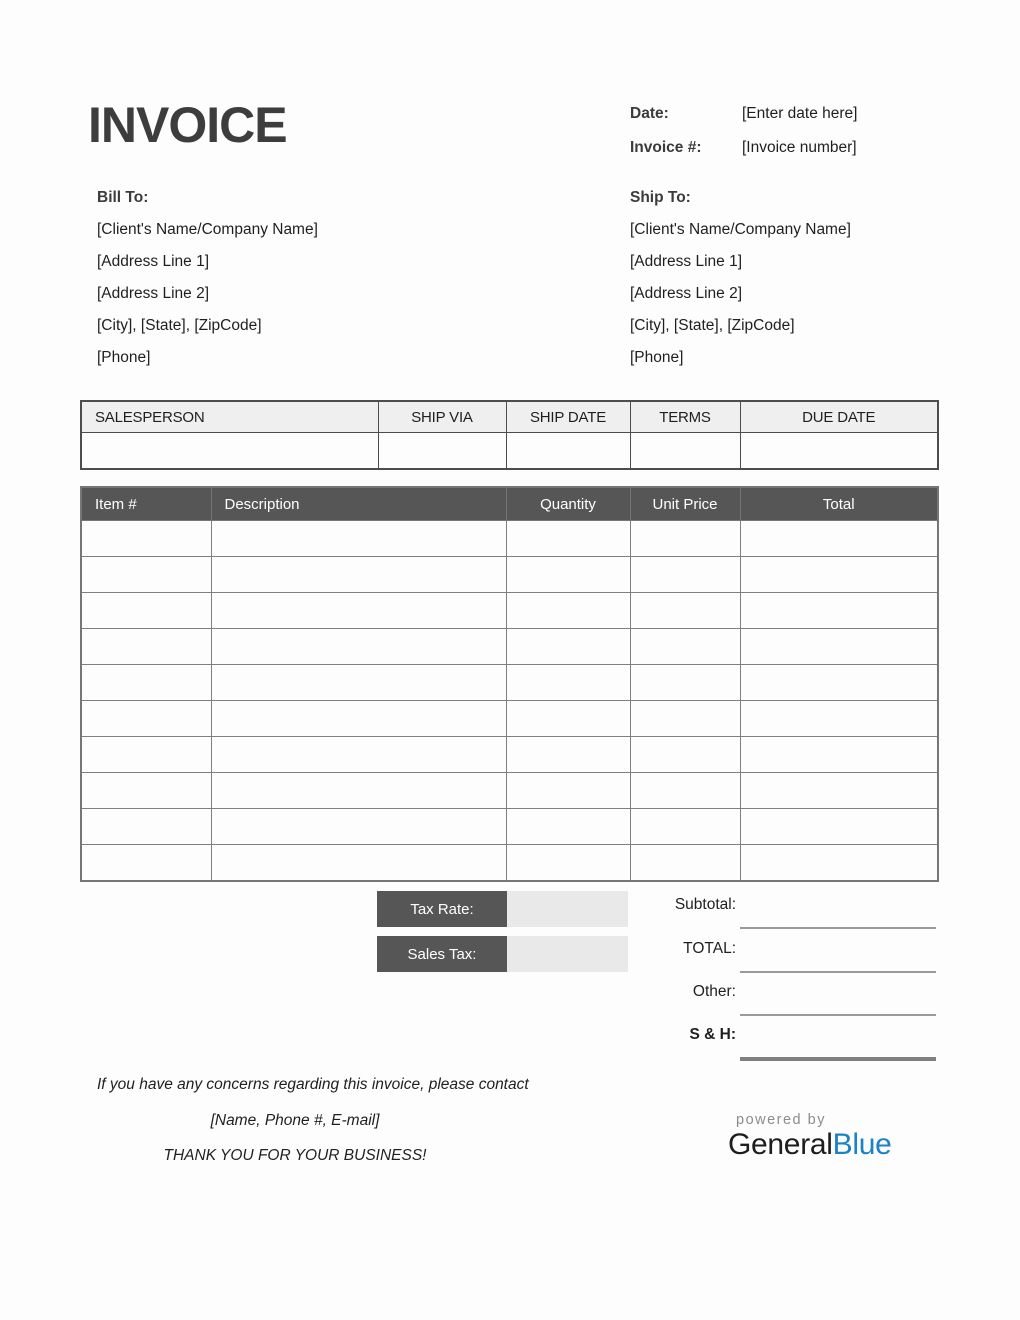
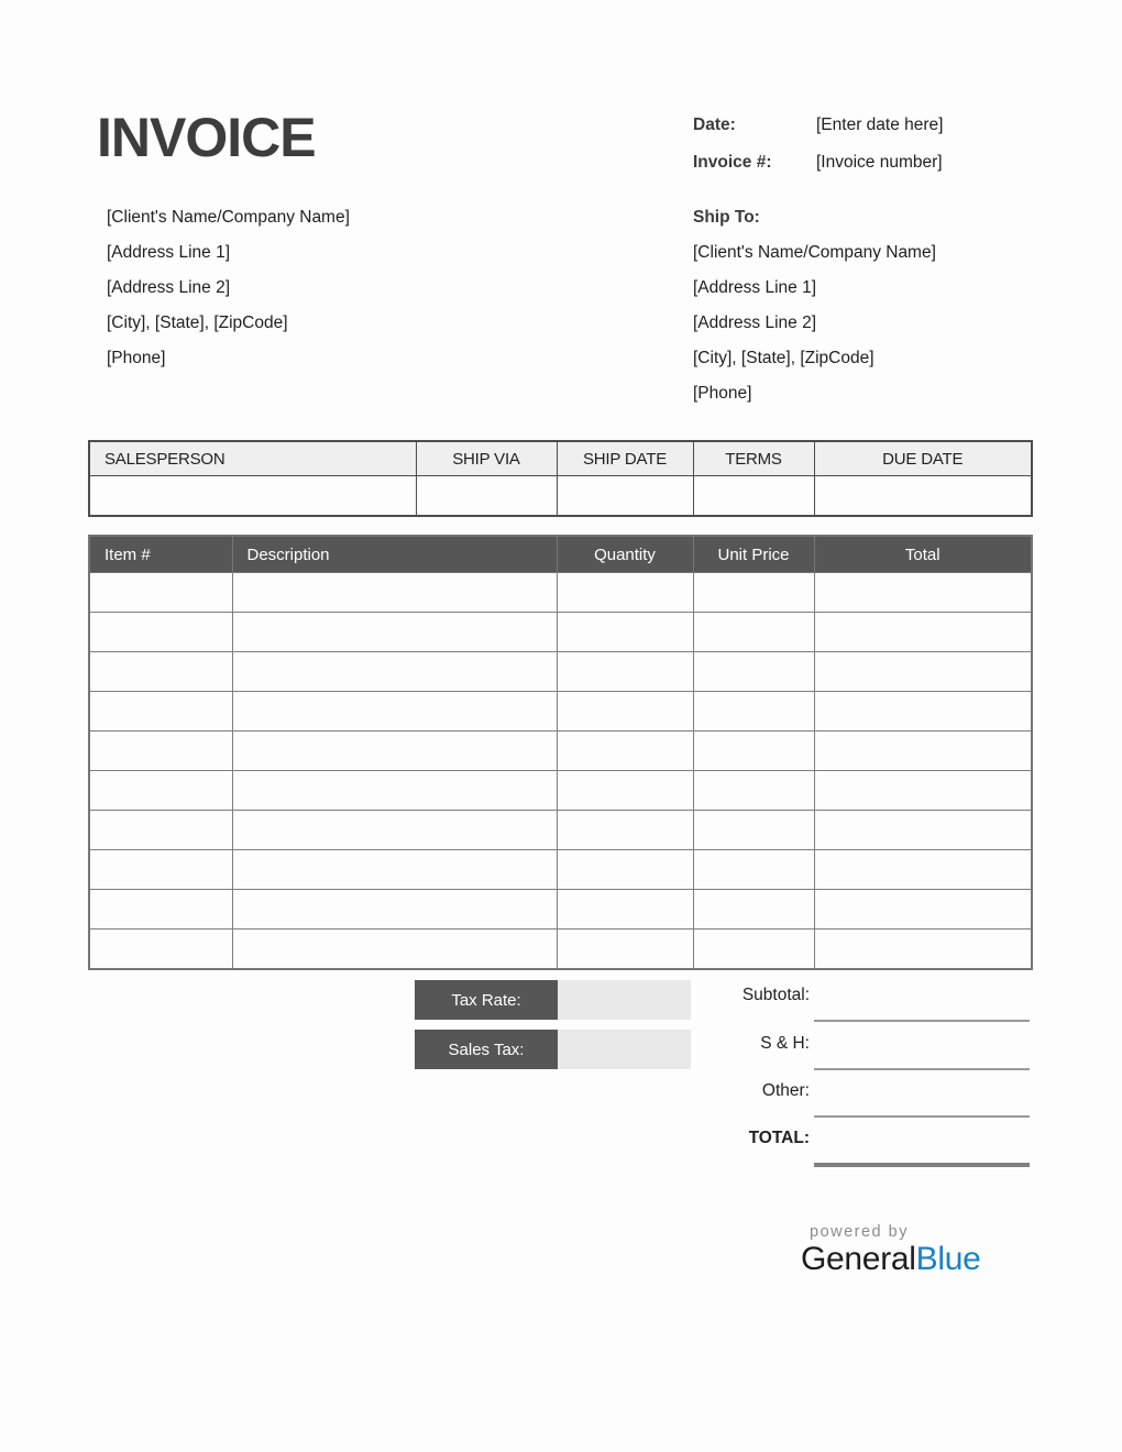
  INVOICE
  Date:
  [Enter date here]
  Invoice #:
  [Invoice number]
- Bill To:
  [Client's Name/Company Name]
  [Address Line 1]
  [Address Line 2]
  [City], [State], [ZipCode]
  [Phone]
  Ship To:
  [Client's Name/Company Name]
  [Address Line 1]
  [Address Line 2]
  [City], [State], [ZipCode]
  [Phone]
  SALESPERSON	SHIP VIA	SHIP DATE	TERMS	DUE DATE
  Item #	Description	Quantity	Unit Price	Total
  Tax Rate:
  Sales Tax:
  Subtotal:
- TOTAL:
+ S & H:
  Other:
- S & H:
+ TOTAL:
- If you have any concerns regarding this invoice, please contact
- [Name, Phone #, E-mail]
- THANK YOU FOR YOUR BUSINESS!
  powered by
  GeneralBlue
